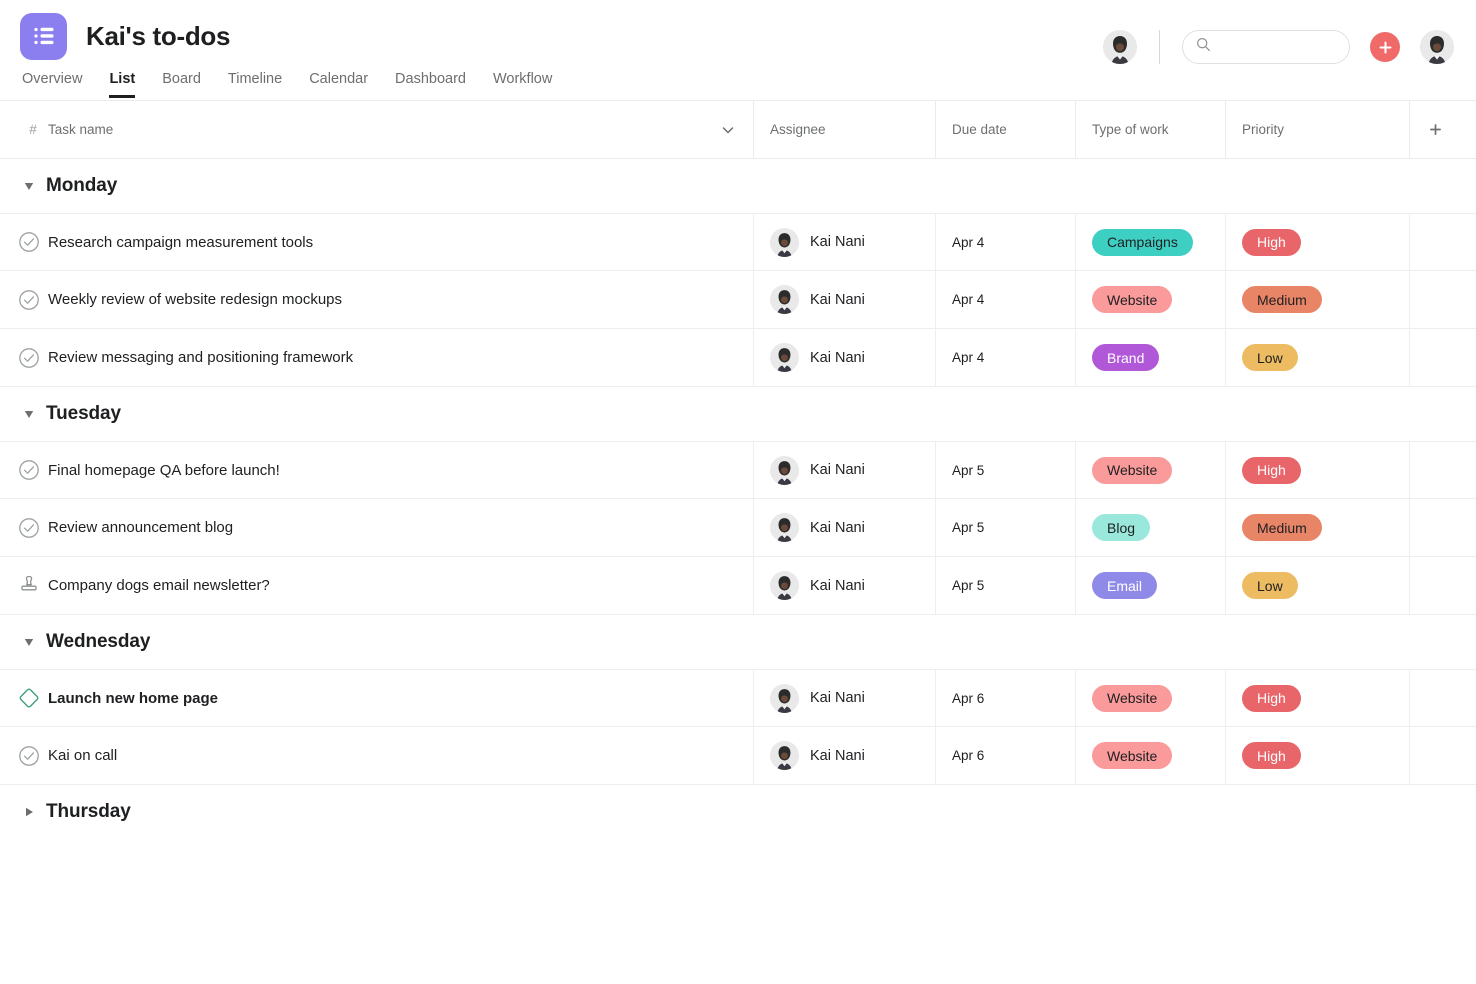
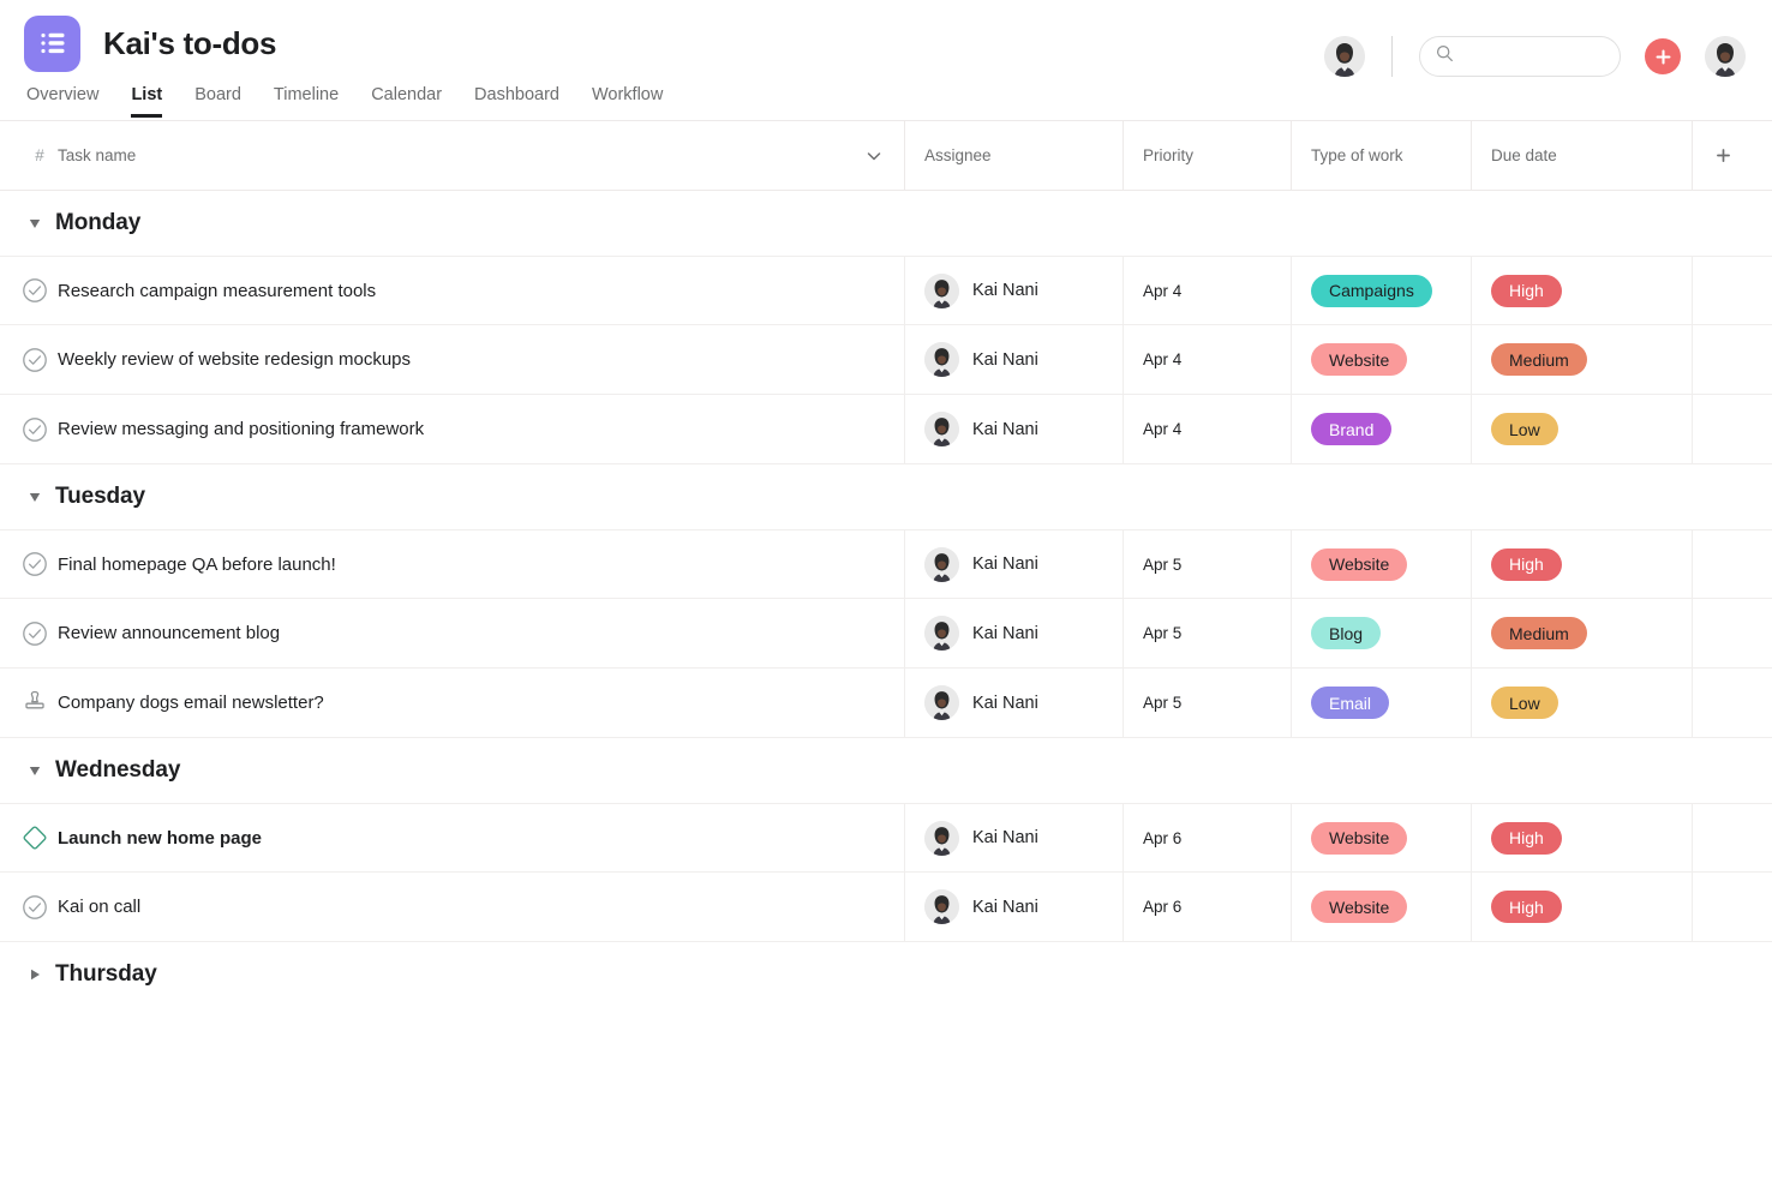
  Kai's to-dos
  Overview
  List
  Board
  Timeline
  Calendar
  Dashboard
  Workflow
  #
  Task name
  Assignee
- Due date
+ Priority
  Type of work
- Priority
+ Due date
  Monday
  Research campaign measurement tools
  Kai Nani
  Apr 4
  Campaigns
  High
  Weekly review of website redesign mockups
  Kai Nani
  Apr 4
  Website
  Medium
  Review messaging and positioning framework
  Kai Nani
  Apr 4
  Brand
  Low
  Tuesday
  Final homepage QA before launch!
  Kai Nani
  Apr 5
  Website
  High
  Review announcement blog
  Kai Nani
  Apr 5
  Blog
  Medium
  Company dogs email newsletter?
  Kai Nani
  Apr 5
  Email
  Low
  Wednesday
  Launch new home page
  Kai Nani
  Apr 6
  Website
  High
  Kai on call
  Kai Nani
  Apr 6
  Website
  High
  Thursday
